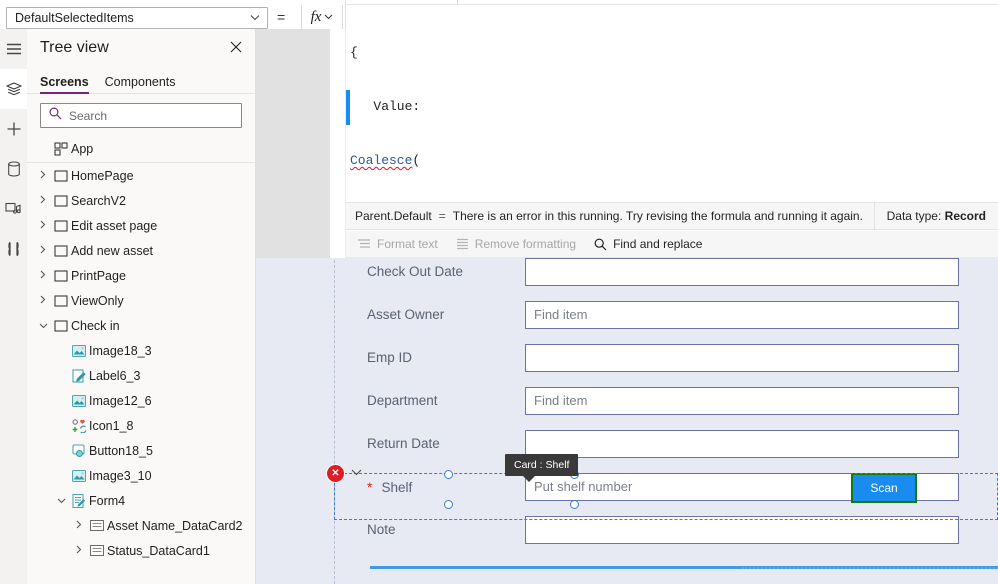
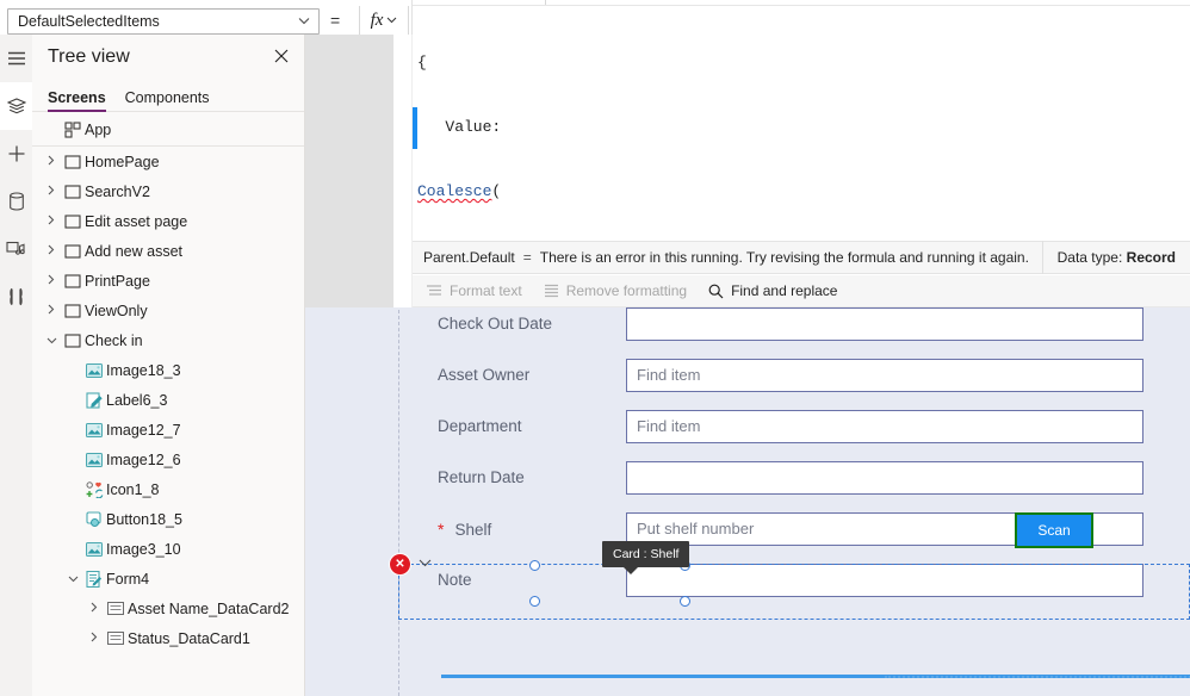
  DefaultSelectedItems
  =
  fx
  {
  Value:
  Coalesce(
  Parent.Default
  =
  There is an error in this running. Try revising the formula and running it again.
  Data type: Record
  Format text
  Remove formatting
  Find and replace
  Tree view
  Screens
  Components
- Search
  App
  HomePage
  SearchV2
  Edit asset page
  Add new asset
  PrintPage
  ViewOnly
  Check in
  Image18_3
  Label6_3
+ Image12_7
  Image12_6
  Icon1_8
  Button18_5
  Image3_10
  Form4
  Asset Name_DataCard2
  Status_DataCard1
  Check Out Date
  Asset Owner
  Find item
- Emp ID
  Department
  Find item
  Return Date
  * Shelf
  Put shelf number
  Scan
  Note
  ✕
  Card : Shelf
